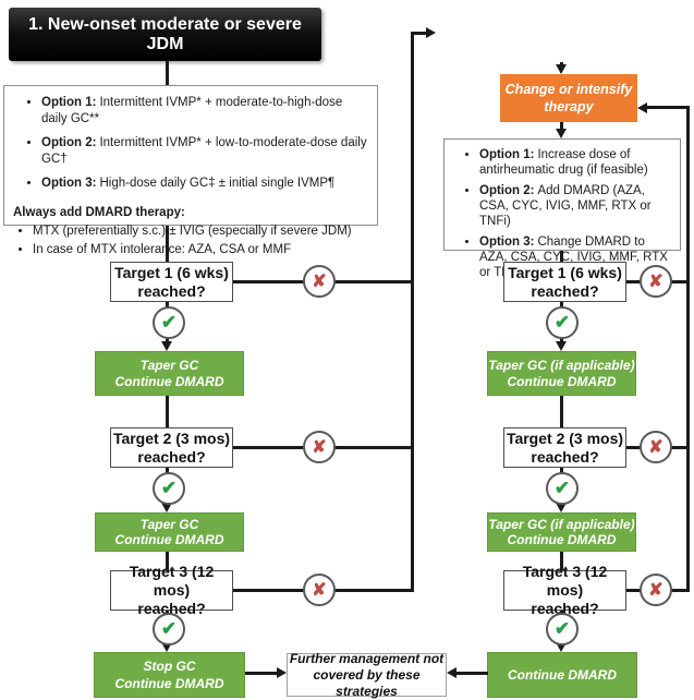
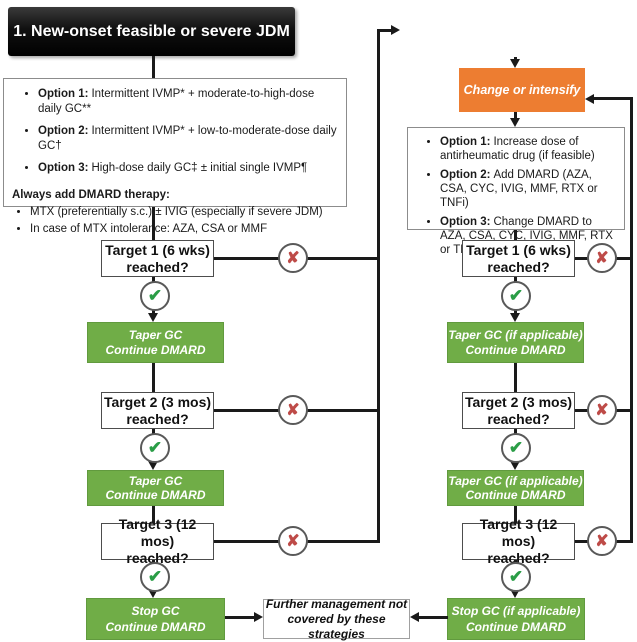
- 1. New-onset moderate or severe JDM
+ 1. New-onset feasible or severe JDM
  Option 1: Intermittent IVMP* + moderate-to-high-dose daily GC**
  Option 2: Intermittent IVMP* + low-to-moderate-dose daily GC†
  Option 3: High-dose daily GC‡ ± initial single IVMP¶
  Always add DMARD therapy:
  MTX (preferentially s.c.) ± IVIG (especially if severe JDM)
  In case of MTX intolerace: AZA, CSA or MMF
  Target 1 (6 wks)
  reached?
  Target 2 (3 mos)
  reached?
  Target 3 (12 mos)
  reached?
  ✘
  ✘
  ✘
  ✔
  ✔
  ✔
  Taper GC
  Continue DMARD
  Taper GC
  Continue DMARD
  Stop GC
  Continue DMARD
  Change or intensify
- therapy
  Option 1: Increase dose of antirheumatic drug (if feasible)
  Option 2: Add DMARD (AZA, CSA, CYC, IVIG, MMF, RTX or TNFi)
  Option 3: Change DMARD to AZA, CSA, CYC, IVIG, MMF, RTX or T
  Target 1 (6 wks)
  reached?
  Target 2 (3 mos)
  reached?
  Target 3 (12 mos)
  reached?
  ✘
  ✘
  ✘
  ✔
  ✔
  ✔
  Taper GC (if applicable)
  Continue DMARD
  Taper GC (if applicable)
  Continue DMARD
+ Stop GC (if applicable)
  Continue DMARD
  Further management not
  covered by these strategies
